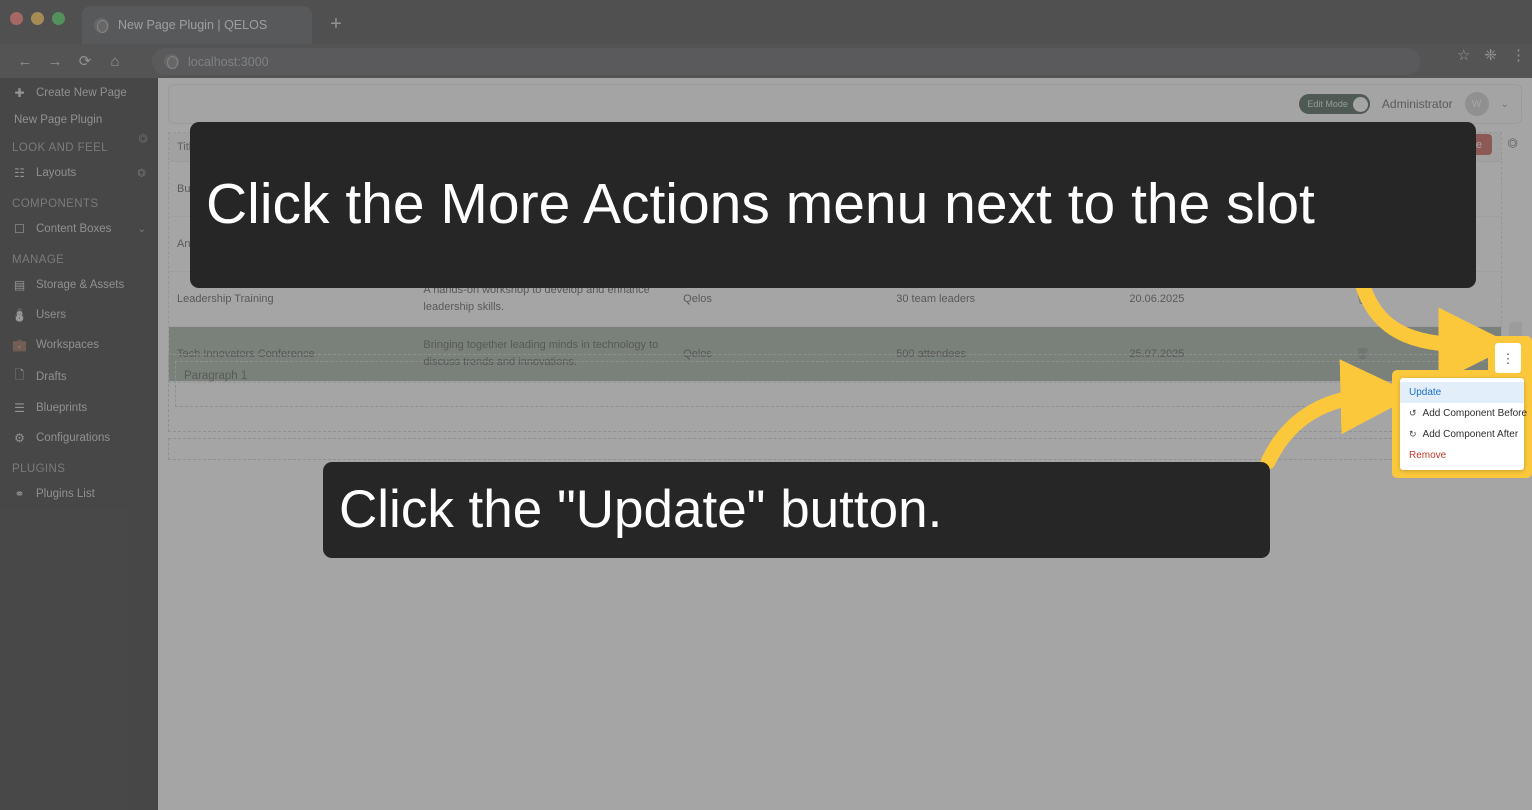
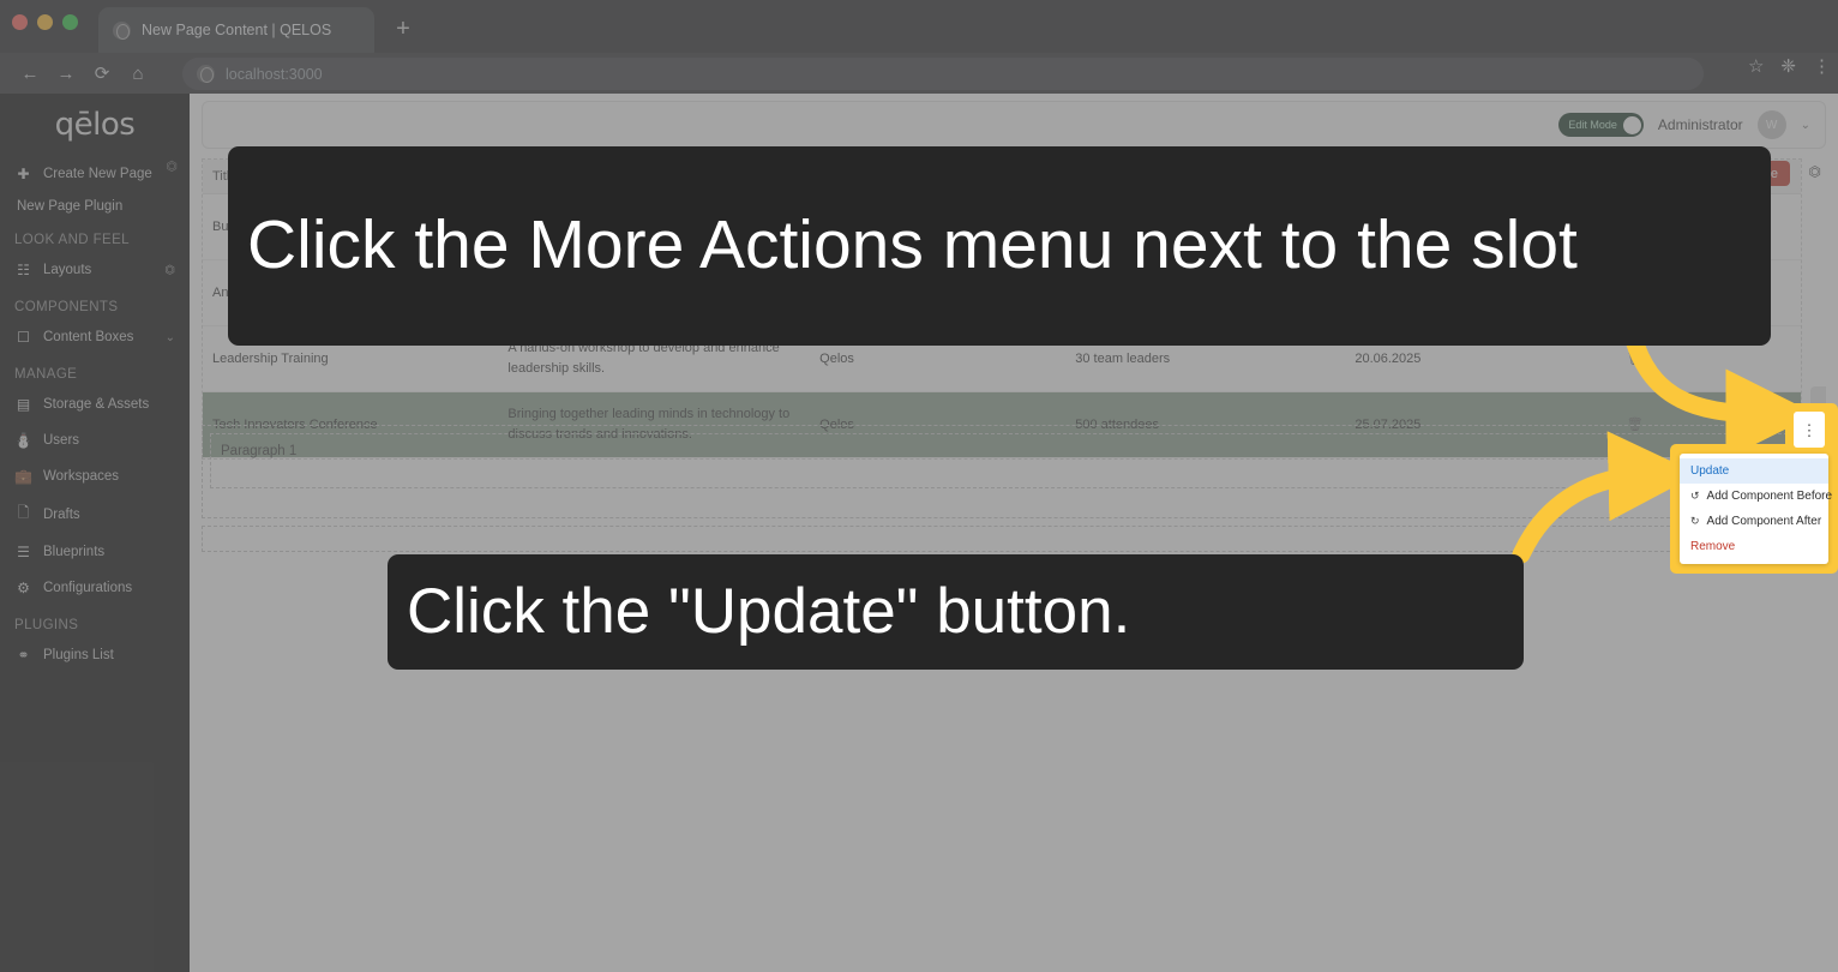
- New Page Plugin | QELOS
+ New Page Content | QELOS
  +
  ←
  →
  ⟳
  ⌂
  localhost:3000
  ☆
  ❈
  ⋮
+ qēlos
  ⏣
  ✚
  Create New Page
  New Page Plugin
  LOOK AND FEEL
  ☷
  Layouts
  ⏣
  COMPONENTS
  ☐
  Content Boxes
  ⌄
  MANAGE
  ▤
  Storage & Assets
  ⛄
  Users
  💼
  Workspaces
  🗋
  Drafts
  ☰
  Blueprints
  ⚙
  Configurations
  PLUGINS
  ⚭
  Plugins List
  Edit Mode
  Administrator
  ⌄
  ⏣
  Leadership Training	A hands-on workshop to develop and enhance leadership skills.	Qelos	30 team leaders	20.06.2025
  Tech Innovators Conference	Bringing together leading minds in technology to discuss trends and innovations.	Qelos	500 attendees	25.07.2025	🗑
  Paragraph 1
  ⋮
  Update
  ↺
  Add Component Before
  ↻
  Add Component After
  Remove
  Click the More Actions menu next to the slot
  Click the "Update" button.
